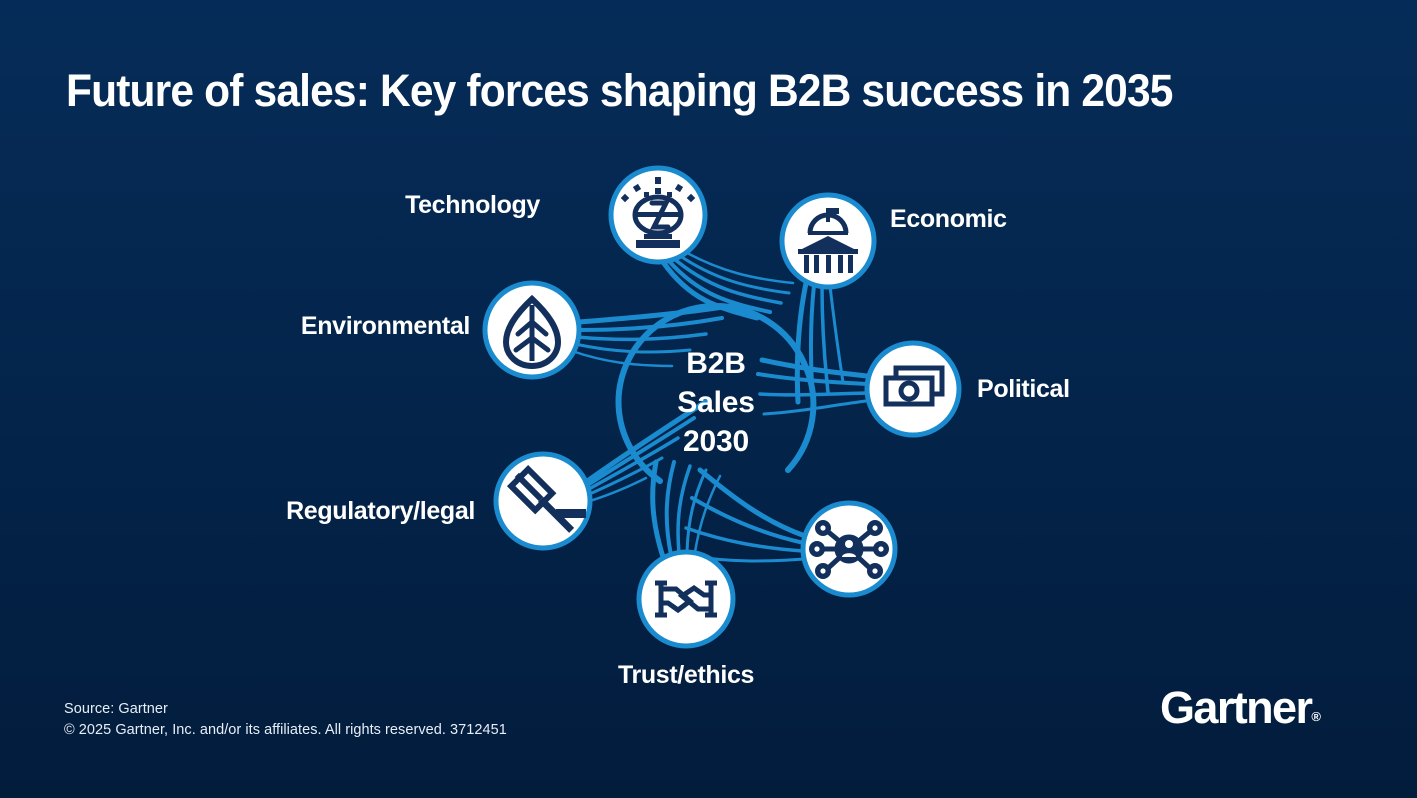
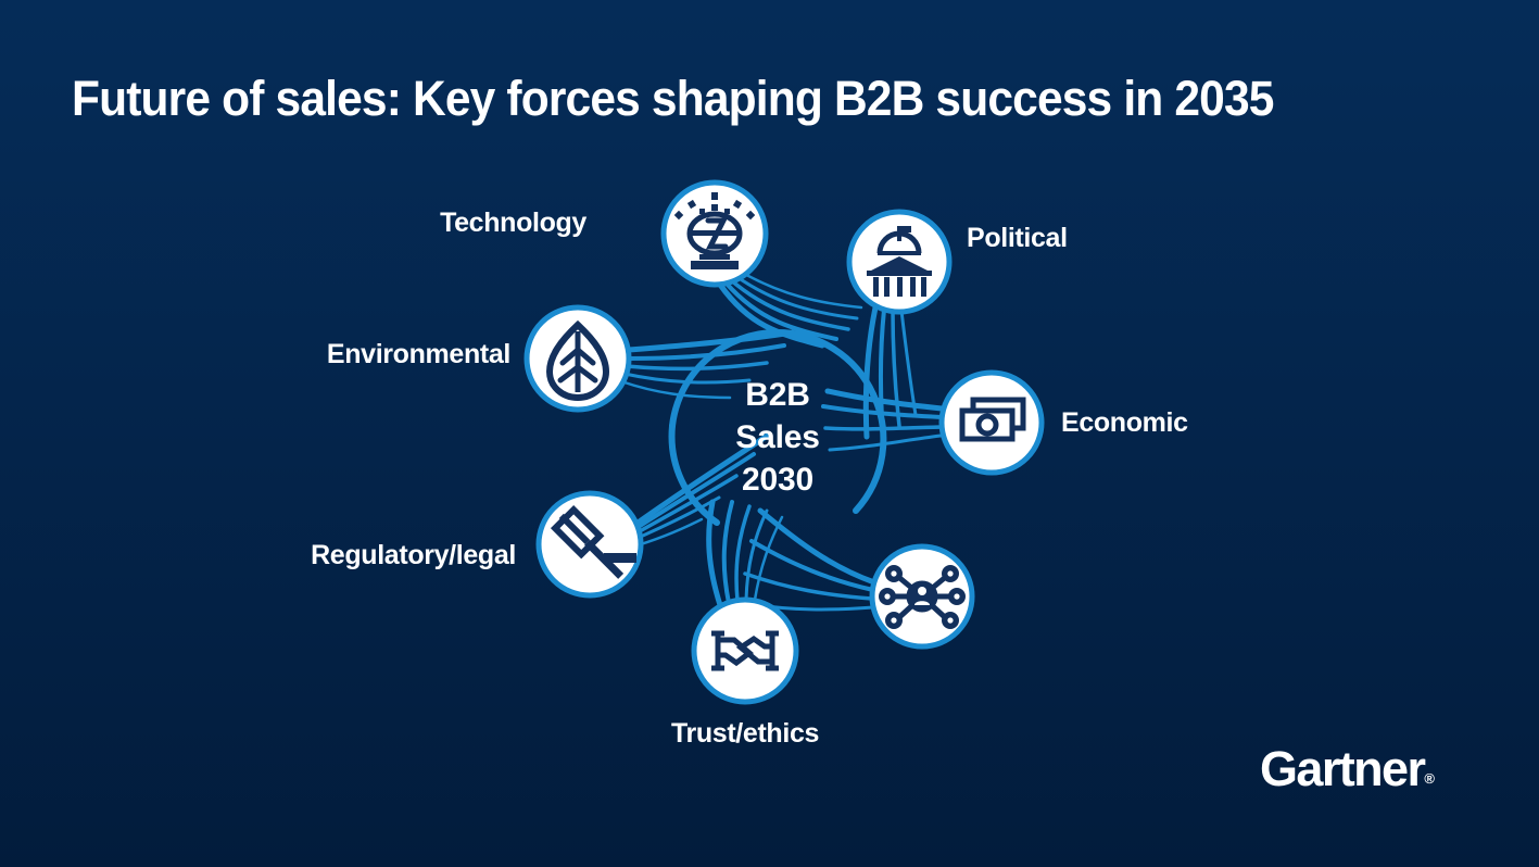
  Future of sales: Key forces shaping B2B success in 2035
  B2B
  Sales
  2030
  Technology
- Economic
+ Political
  Environmental
- Political
+ Economic
  Regulatory/legal
  Trust/ethics
- Source: Gartner
- © 2025 Gartner, Inc. and/or its affiliates. All rights reserved. 3712451
  Gartner®
